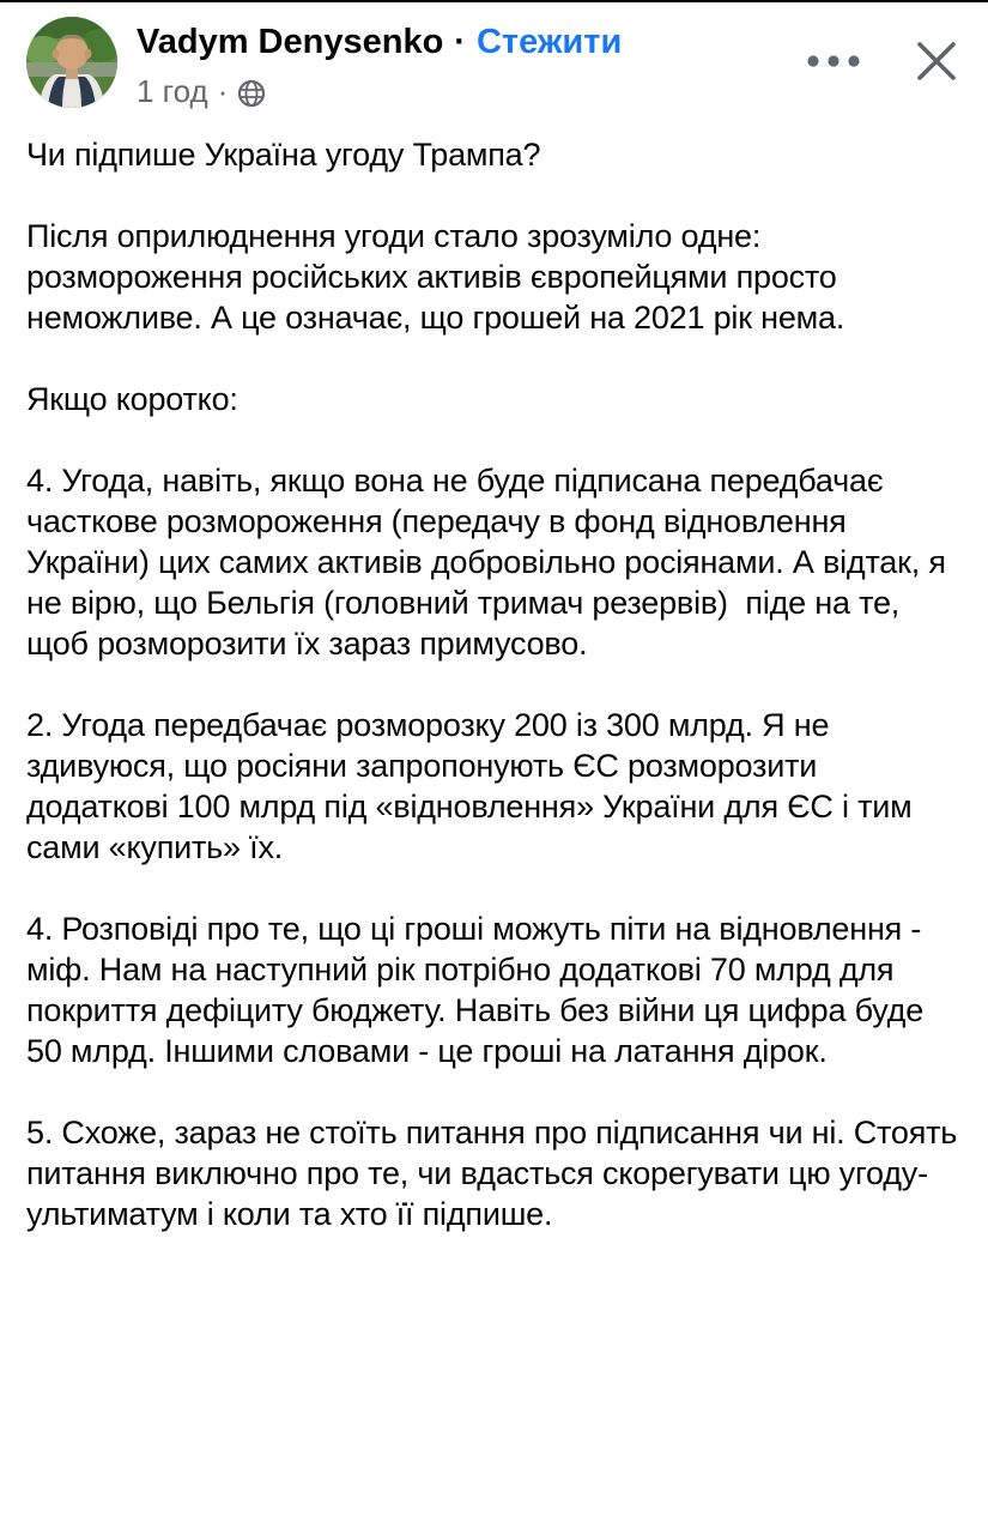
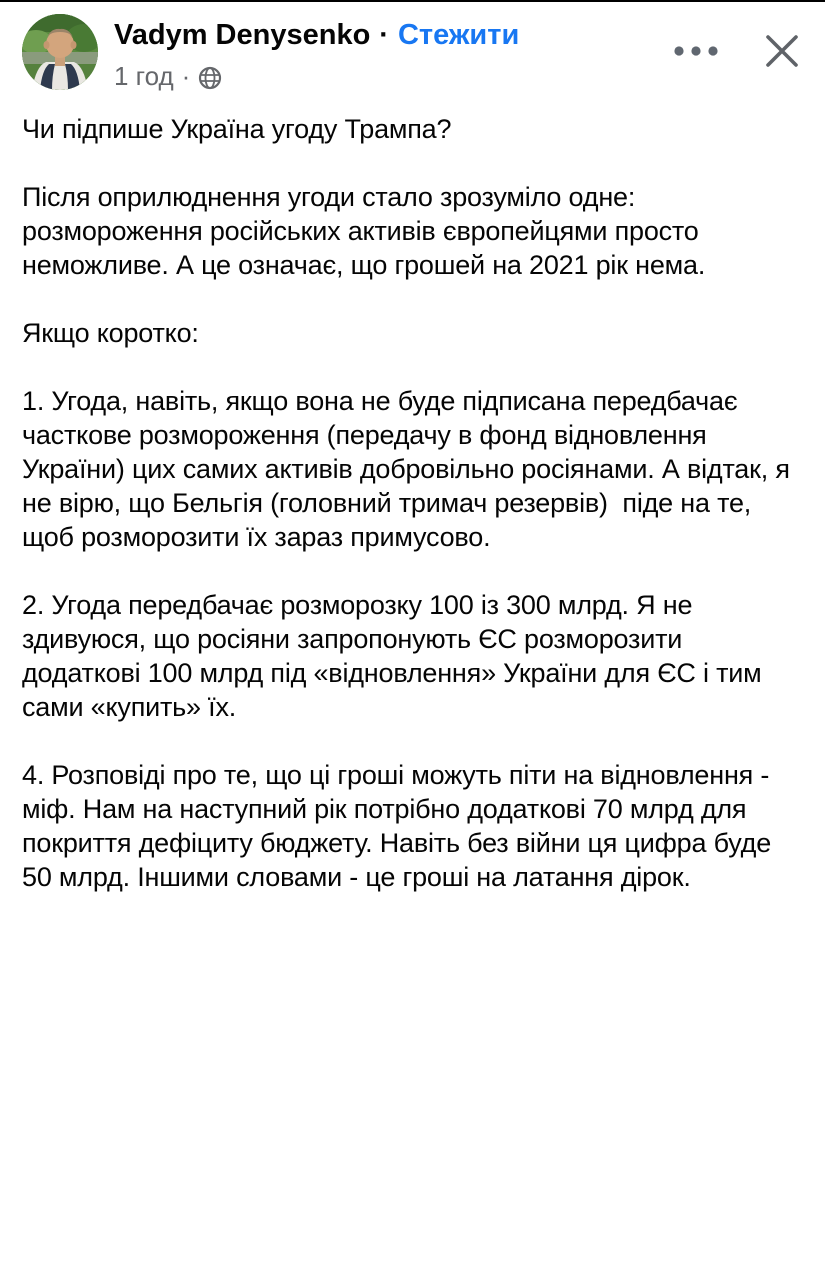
  Vadym Denysenko
  ·
  Стежити
  1 год
  ·
  Чи підпише Україна угоду Трампа?
  Після оприлюднення угоди стало зрозуміло одне: розмороження російських активів європейцями просто неможливе. А це означає, що грошей на 2021 рік нема.
  Якщо коротко:
- 4. Угода, навіть, якщо вона не буде підписана передбачає часткове розмороження (передачу в фонд відновлення України) цих самих активів добровільно росіянами. А відтак, я не вірю, що Бельгія (головний тримач резервів) піде на те, щоб розморозити їх зараз примусово.
+ 1. Угода, навіть, якщо вона не буде підписана передбачає часткове розмороження (передачу в фонд відновлення України) цих самих активів добровільно росіянами. А відтак, я не вірю, що Бельгія (головний тримач резервів) піде на те, щоб розморозити їх зараз примусово.
- 2. Угода передбачає розморозку 200 із 300 млрд. Я не здивуюся, що росіяни запропонують ЄС розморозити додаткові 100 млрд під «відновлення» України для ЄС і тим сами «купить» їх.
+ 2. Угода передбачає розморозку 100 із 300 млрд. Я не здивуюся, що росіяни запропонують ЄС розморозити додаткові 100 млрд під «відновлення» України для ЄС і тим сами «купить» їх.
  4. Розповіді про те, що ці гроші можуть піти на відновлення - міф. Нам на наступний рік потрібно додаткові 70 млрд для покриття дефіциту бюджету. Навіть без війни ця цифра буде 50 млрд. Іншими словами - це гроші на латання дірок.
- 5. Схоже, зараз не стоїть питання про підписання чи ні. Стоять питання виключно про те, чи вдасться скорегувати цю угоду-ультиматум і коли та хто її підпише.
